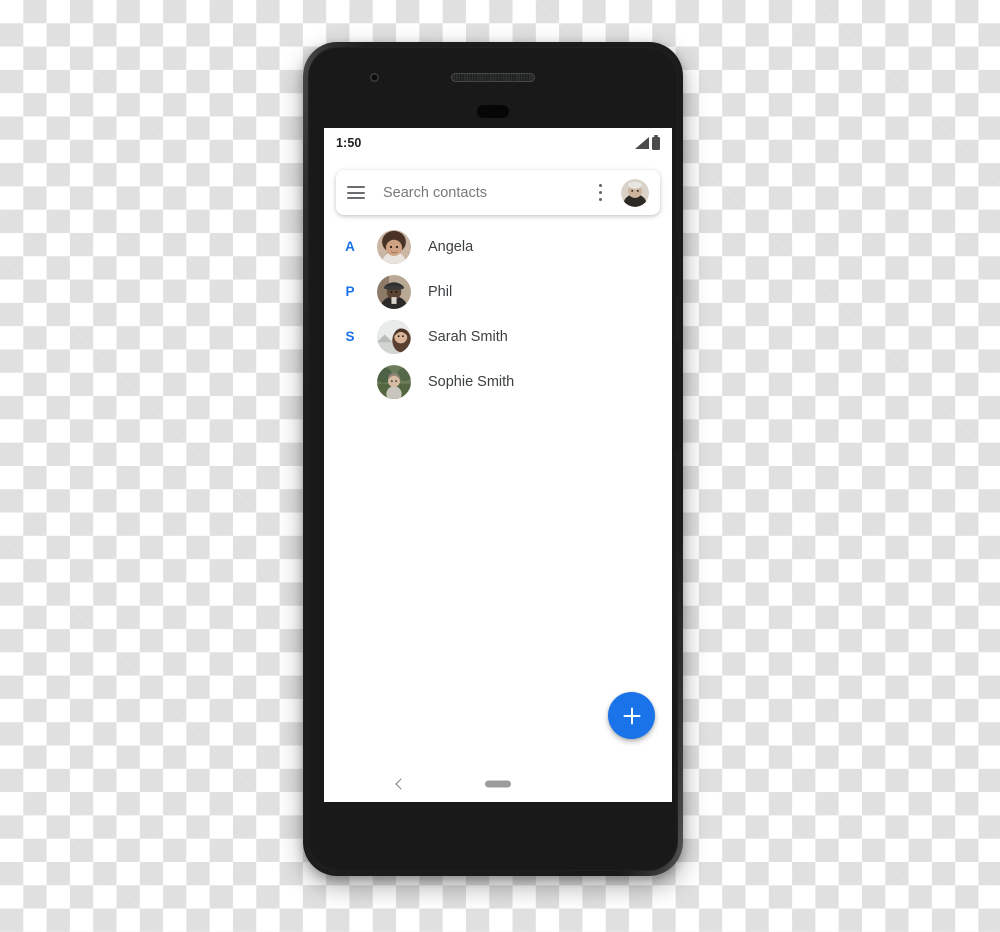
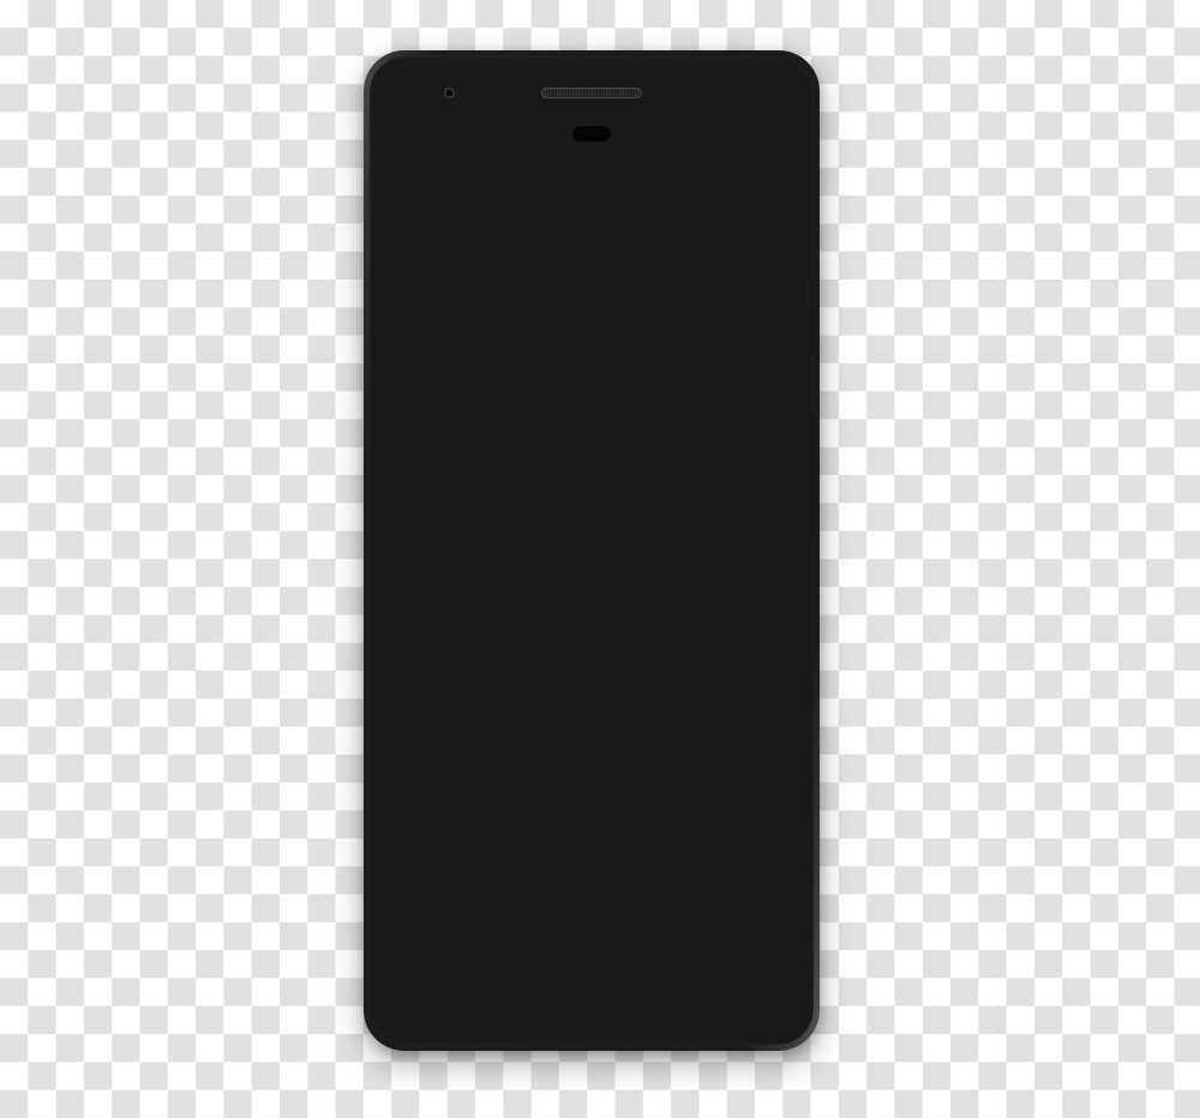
- 1:50
- Search contacts
- A
- Angela
- P
- Phil
- S
- Sarah Smith
- Sophie Smith
